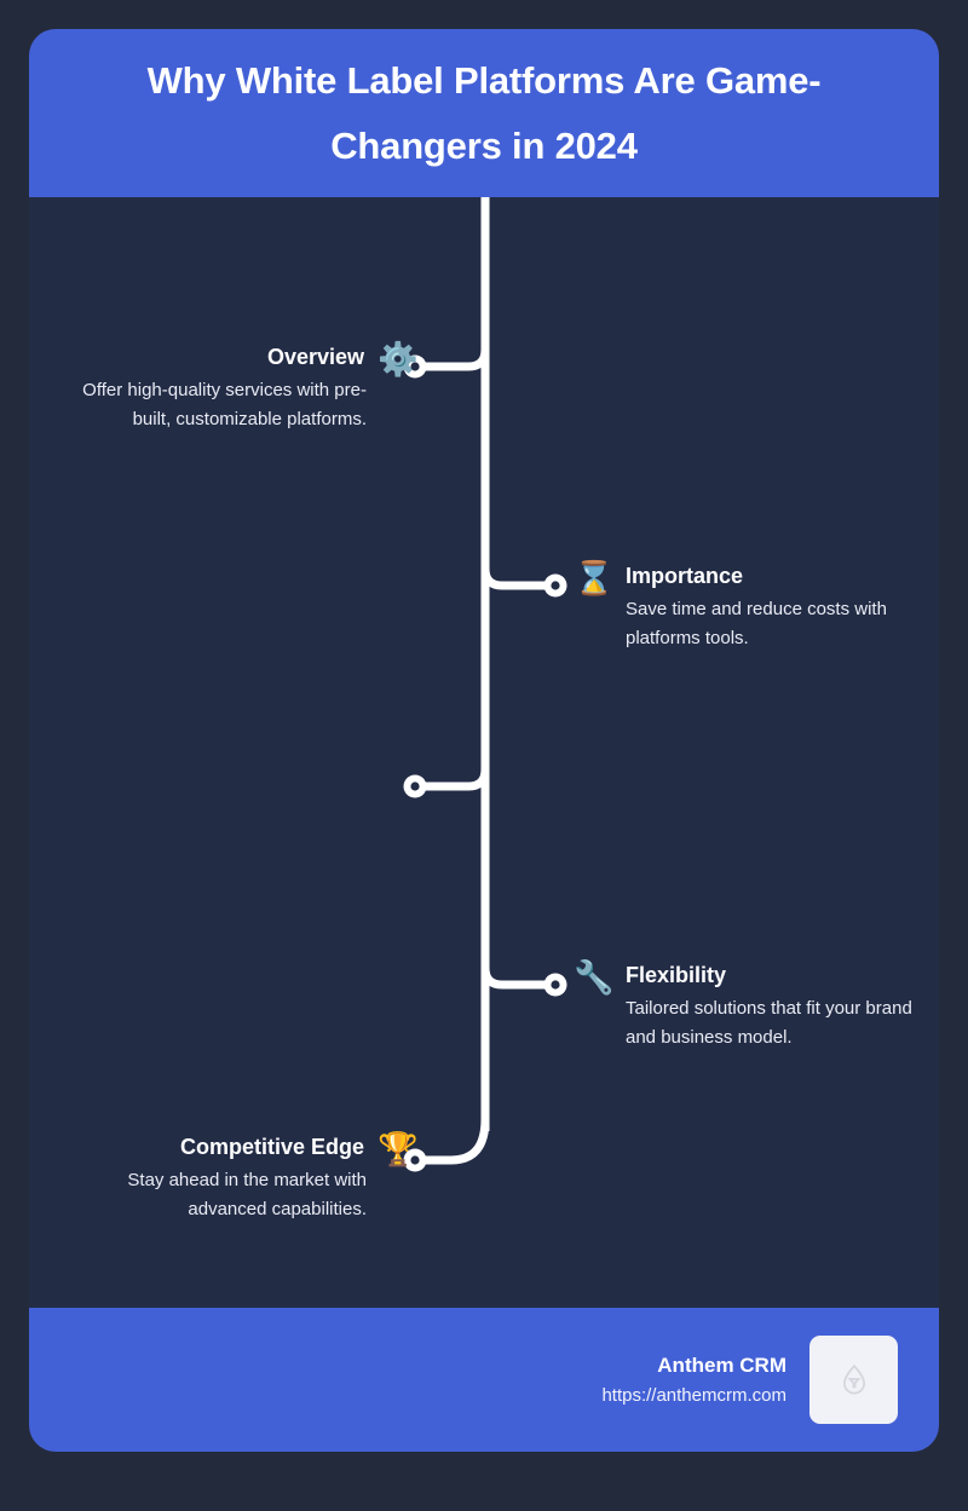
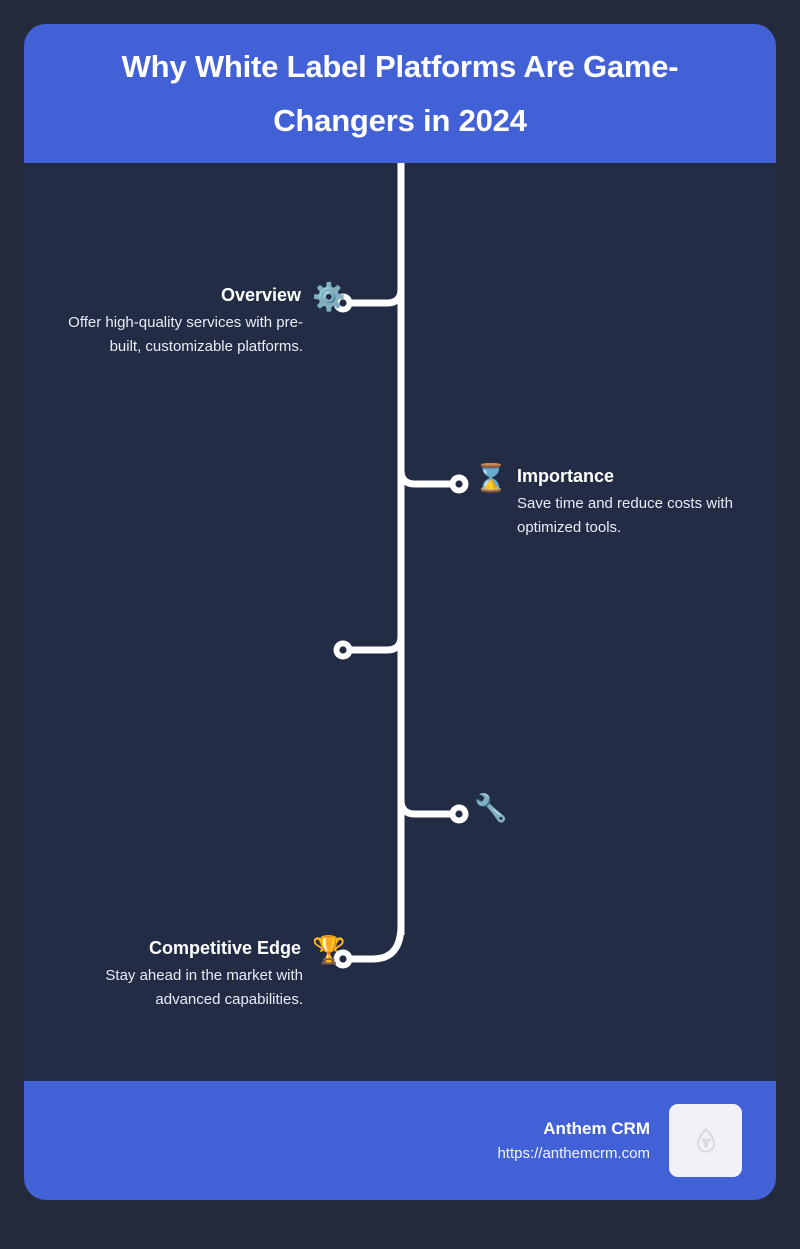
  Why White Label Platforms Are Game-Changers in 2024
  Overview
  Offer high-quality services with pre-built, customizable platforms.
  ⚙️
  ⌛
  Importance
- Save time and reduce costs with platforms tools.
+ Save time and reduce costs with optimized tools.
  🔧
- Flexibility
- Tailored solutions that fit your brand and business model.
  Competitive Edge
  Stay ahead in the market with advanced capabilities.
  🏆
  Anthem CRM
  https://anthemcrm.com
